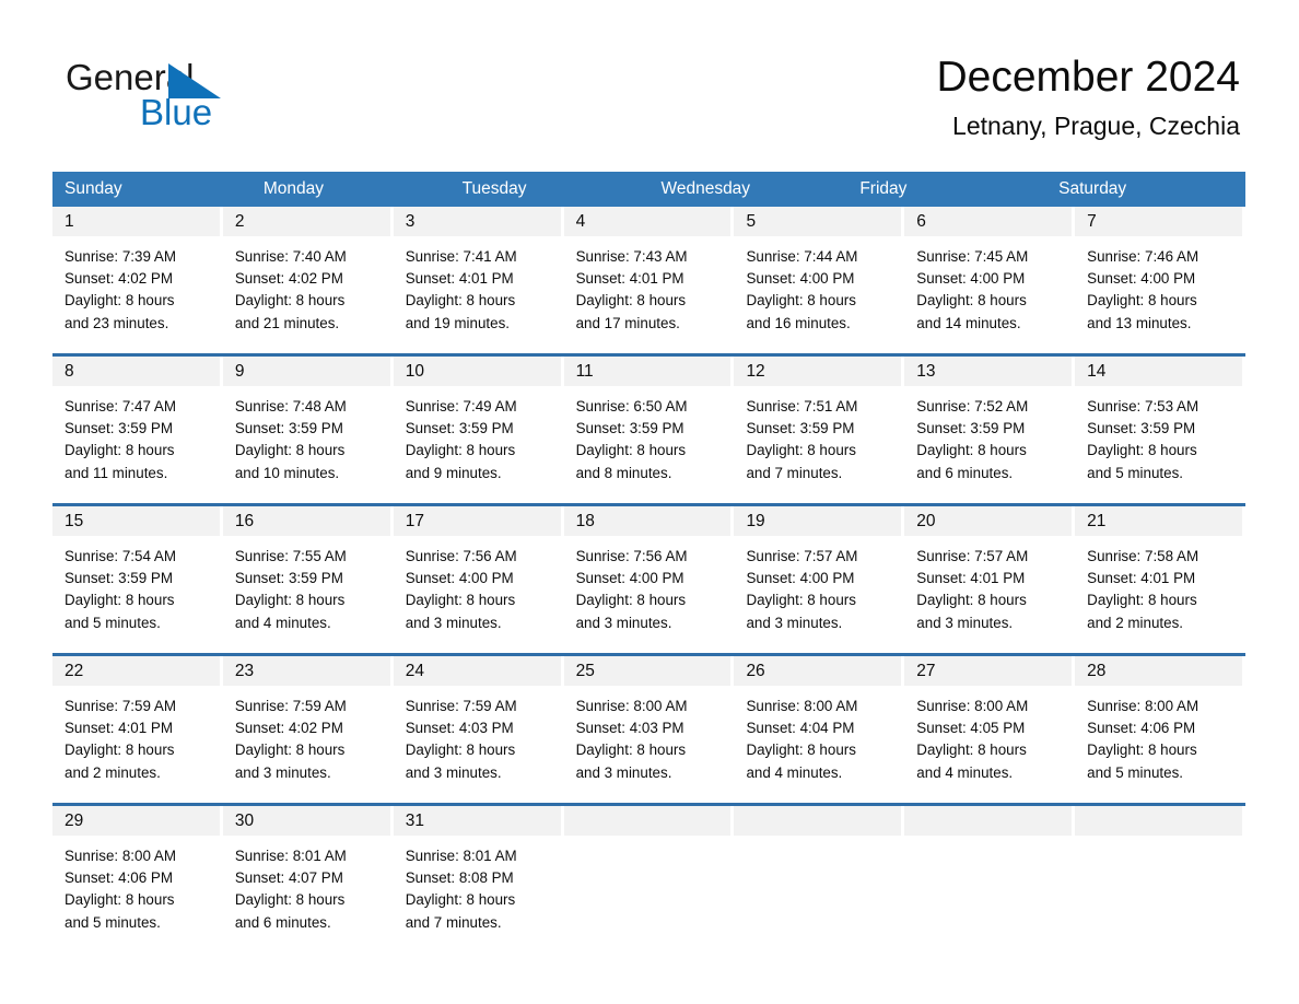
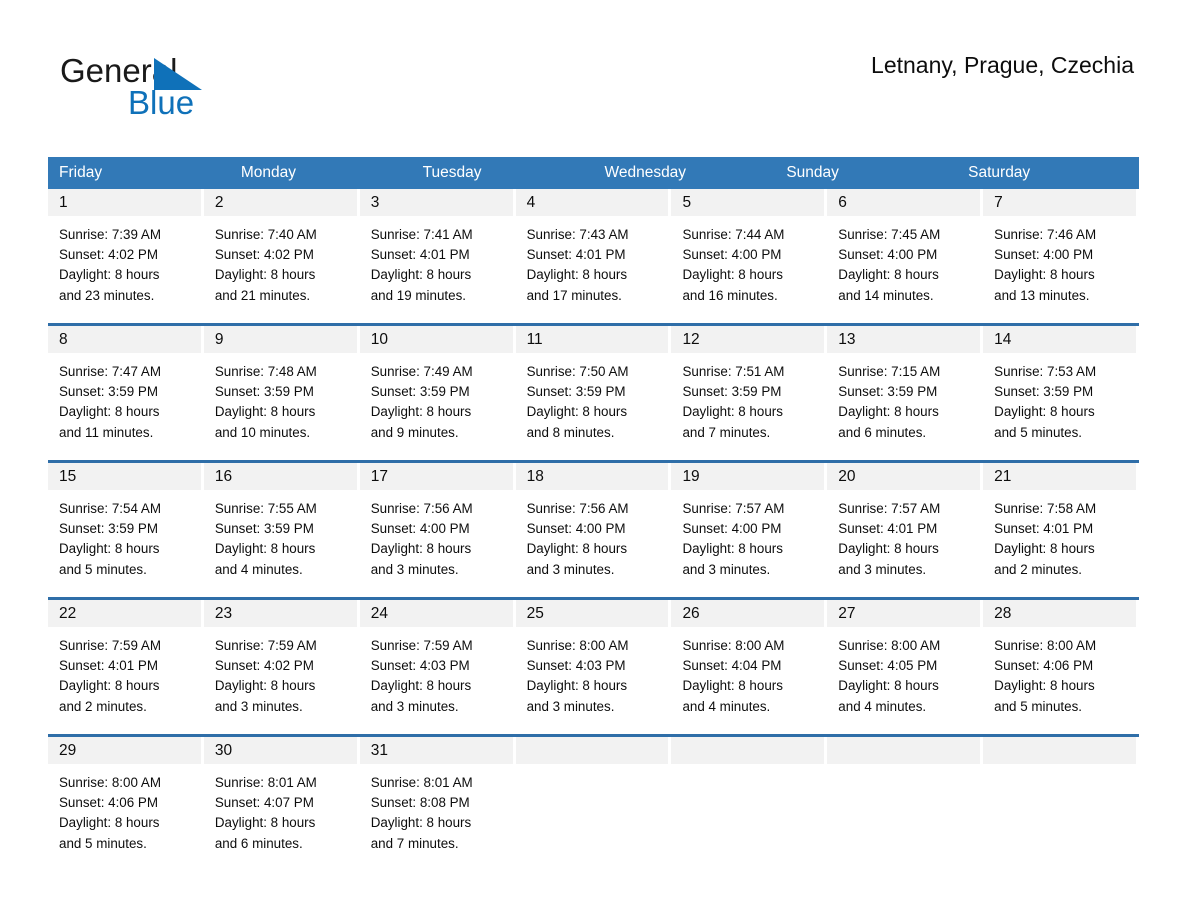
  Generl
  Blue
- December 2024
  Letnany, Prague, Czechia
- Sunday
+ Friday
  Monday
  Tuesday
  Wednesday
- Friday
+ Sunday
  Saturday
  1
  Sunrise: 7:39 AM
  Sunset: 4:02 PM
  Daylight: 8 hours
  and 23 minutes.
  2
  Sunrise: 7:40 AM
  Sunset: 4:02 PM
  Daylight: 8 hours
  and 21 minutes.
  3
  Sunrise: 7:41 AM
  Sunset: 4:01 PM
  Daylight: 8 hours
  and 19 minutes.
  4
  Sunrise: 7:43 AM
  Sunset: 4:01 PM
  Daylight: 8 hours
  and 17 minutes.
  5
  Sunrise: 7:44 AM
  Sunset: 4:00 PM
  Daylight: 8 hours
  and 16 minutes.
  6
  Sunrise: 7:45 AM
  Sunset: 4:00 PM
  Daylight: 8 hours
  and 14 minutes.
  7
  Sunrise: 7:46 AM
  Sunset: 4:00 PM
  Daylight: 8 hours
  and 13 minutes.
  8
  Sunrise: 7:47 AM
  Sunset: 3:59 PM
  Daylight: 8 hours
  and 11 minutes.
  9
  Sunrise: 7:48 AM
  Sunset: 3:59 PM
  Daylight: 8 hours
  and 10 minutes.
  10
  Sunrise: 7:49 AM
  Sunset: 3:59 PM
  Daylight: 8 hours
  and 9 minutes.
  11
- Sunrise: 6:50 AM
+ Sunrise: 7:50 AM
  Sunset: 3:59 PM
  Daylight: 8 hours
  and 8 minutes.
  12
  Sunrise: 7:51 AM
  Sunset: 3:59 PM
  Daylight: 8 hours
  and 7 minutes.
  13
- Sunrise: 7:52 AM
+ Sunrise: 7:15 AM
  Sunset: 3:59 PM
  Daylight: 8 hours
  and 6 minutes.
  14
  Sunrise: 7:53 AM
  Sunset: 3:59 PM
  Daylight: 8 hours
  and 5 minutes.
  15
  Sunrise: 7:54 AM
  Sunset: 3:59 PM
  Daylight: 8 hours
  and 5 minutes.
  16
  Sunrise: 7:55 AM
  Sunset: 3:59 PM
  Daylight: 8 hours
  and 4 minutes.
  17
  Sunrise: 7:56 AM
  Sunset: 4:00 PM
  Daylight: 8 hours
  and 3 minutes.
  18
  Sunrise: 7:56 AM
  Sunset: 4:00 PM
  Daylight: 8 hours
  and 3 minutes.
  19
  Sunrise: 7:57 AM
  Sunset: 4:00 PM
  Daylight: 8 hours
  and 3 minutes.
  20
  Sunrise: 7:57 AM
  Sunset: 4:01 PM
  Daylight: 8 hours
  and 3 minutes.
  21
  Sunrise: 7:58 AM
  Sunset: 4:01 PM
  Daylight: 8 hours
  and 2 minutes.
  22
  Sunrise: 7:59 AM
  Sunset: 4:01 PM
  Daylight: 8 hours
  and 2 minutes.
  23
  Sunrise: 7:59 AM
  Sunset: 4:02 PM
  Daylight: 8 hours
  and 3 minutes.
  24
  Sunrise: 7:59 AM
  Sunset: 4:03 PM
  Daylight: 8 hours
  and 3 minutes.
  25
  Sunrise: 8:00 AM
  Sunset: 4:03 PM
  Daylight: 8 hours
  and 3 minutes.
  26
  Sunrise: 8:00 AM
  Sunset: 4:04 PM
  Daylight: 8 hours
  and 4 minutes.
  27
  Sunrise: 8:00 AM
  Sunset: 4:05 PM
  Daylight: 8 hours
  and 4 minutes.
  28
  Sunrise: 8:00 AM
  Sunset: 4:06 PM
  Daylight: 8 hours
  and 5 minutes.
  29
  Sunrise: 8:00 AM
  Sunset: 4:06 PM
  Daylight: 8 hours
  and 5 minutes.
  30
  Sunrise: 8:01 AM
  Sunset: 4:07 PM
  Daylight: 8 hours
  and 6 minutes.
  31
  Sunrise: 8:01 AM
  Sunset: 8:08 PM
  Daylight: 8 hours
  and 7 minutes.
